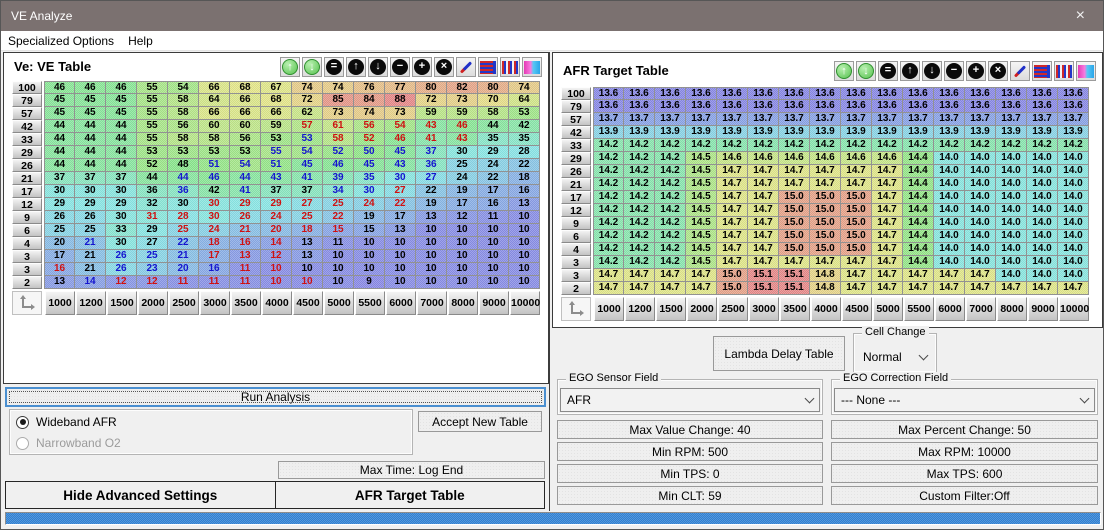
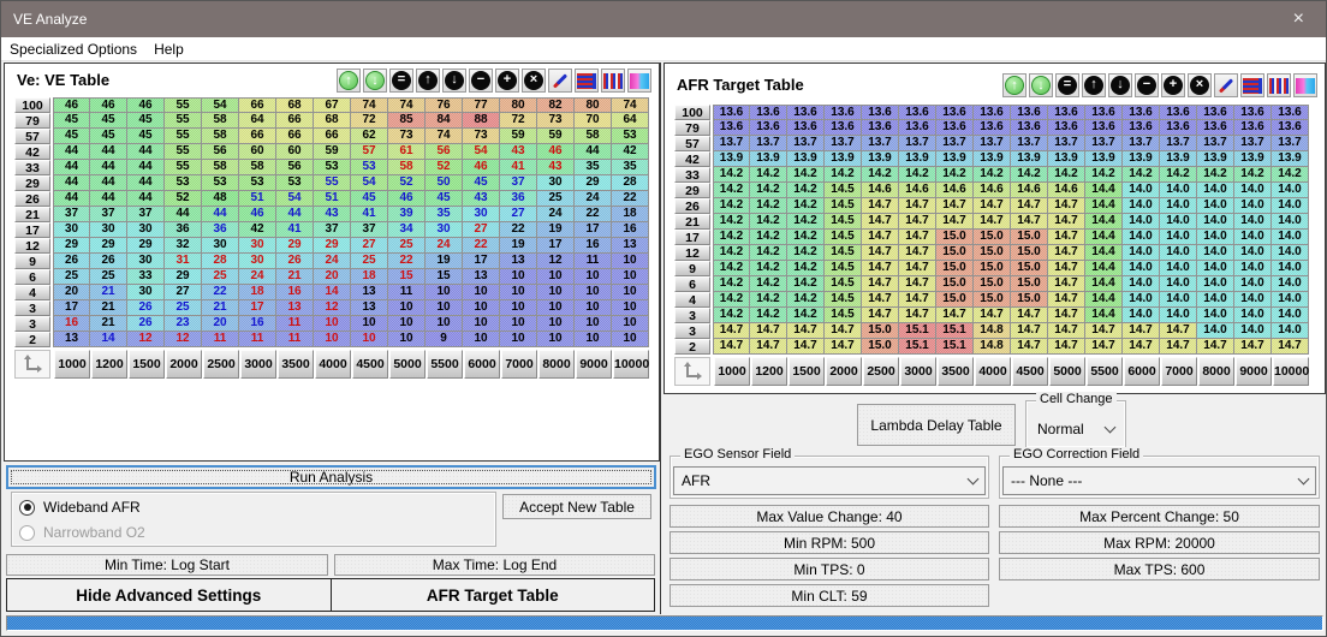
  VE Analyze
  ×
  Specialized Options
  Help
  Ve: VE Table
  ↑
  ↓
  =
  ↑
  ↓
  −
  +
  ×
  100
  46
  46
  46
  55
  54
  66
  68
  67
  74
  74
  76
  77
  80
  82
  80
  74
  79
  45
  45
  45
  55
  58
  64
  66
  68
  72
  85
  84
  88
  72
  73
  70
  64
  57
  45
  45
  45
  55
  58
  66
  66
  66
  62
  73
  74
  73
  59
  59
  58
  53
  42
  44
  44
  44
  55
  56
  60
  60
  59
  57
  61
  56
  54
  43
  46
  44
  42
  33
  44
  44
  44
  55
  58
  58
  56
  53
  53
  58
  52
  46
  41
  43
  35
  35
  29
  44
  44
  44
  53
  53
  53
  53
  55
  54
  52
  50
  45
  37
  30
  29
  28
  26
  44
  44
  44
  52
  48
  51
  54
  51
  45
  46
  45
  43
  36
  25
  24
  22
  21
  37
  37
  37
  44
  44
  46
  44
  43
  41
  39
  35
  30
  27
  24
  22
  18
  17
  30
  30
  30
  36
  36
  42
  41
  37
  37
  34
  30
  27
  22
  19
  17
  16
  12
  29
  29
  29
  32
  30
  30
  29
  29
  27
  25
  24
  22
  19
  17
  16
  13
  9
  26
  26
  30
  31
  28
  30
  26
  24
  25
  22
  19
  17
  13
  12
  11
  10
  6
  25
  25
  33
  29
  25
  24
  21
  20
  18
  15
  15
  13
  10
  10
  10
  10
  4
  20
  21
  30
  27
  22
  18
  16
  14
  13
  11
  10
  10
  10
  10
  10
  10
  3
  17
  21
  26
  25
  21
  17
  13
  12
  13
  10
  10
  10
  10
  10
  10
  10
  3
  16
  21
  26
  23
  20
  16
  11
  10
  10
  10
  10
  10
  10
  10
  10
  10
  2
  13
  14
  12
  12
  11
  11
  11
  10
  10
  10
  9
  10
  10
  10
  10
  10
  1000
  1200
  1500
  2000
  2500
  3000
  3500
  4000
  4500
  5000
  5500
  6000
  7000
  8000
  9000
  10000
  AFR Target Table
  ↑
  ↓
  =
  ↑
  ↓
  −
  +
  ×
  100
  13.6
  13.6
  13.6
  13.6
  13.6
  13.6
  13.6
  13.6
  13.6
  13.6
  13.6
  13.6
  13.6
  13.6
  13.6
  13.6
  79
  13.6
  13.6
  13.6
  13.6
  13.6
  13.6
  13.6
  13.6
  13.6
  13.6
  13.6
  13.6
  13.6
  13.6
  13.6
  13.6
  57
  13.7
  13.7
  13.7
  13.7
  13.7
  13.7
  13.7
  13.7
  13.7
  13.7
  13.7
  13.7
  13.7
  13.7
  13.7
  13.7
  42
  13.9
  13.9
  13.9
  13.9
  13.9
  13.9
  13.9
  13.9
  13.9
  13.9
  13.9
  13.9
  13.9
  13.9
  13.9
  13.9
  33
  14.2
  14.2
  14.2
  14.2
  14.2
  14.2
  14.2
  14.2
  14.2
  14.2
  14.2
  14.2
  14.2
  14.2
  14.2
  14.2
  29
  14.2
  14.2
  14.2
  14.5
  14.6
  14.6
  14.6
  14.6
  14.6
  14.6
  14.4
  14.0
  14.0
  14.0
  14.0
  14.0
  26
  14.2
  14.2
  14.2
  14.5
  14.7
  14.7
  14.7
  14.7
  14.7
  14.7
  14.4
  14.0
  14.0
  14.0
  14.0
  14.0
  21
  14.2
  14.2
  14.2
  14.5
  14.7
  14.7
  14.7
  14.7
  14.7
  14.7
  14.4
  14.0
  14.0
  14.0
  14.0
  14.0
  17
  14.2
  14.2
  14.2
  14.5
  14.7
  14.7
  15.0
  15.0
  15.0
  14.7
  14.4
  14.0
  14.0
  14.0
  14.0
  14.0
  12
  14.2
  14.2
  14.2
  14.5
  14.7
  14.7
  15.0
  15.0
  15.0
  14.7
  14.4
  14.0
  14.0
  14.0
  14.0
  14.0
  9
  14.2
  14.2
  14.2
  14.5
  14.7
  14.7
  15.0
  15.0
  15.0
  14.7
  14.4
  14.0
  14.0
  14.0
  14.0
  14.0
  6
  14.2
  14.2
  14.2
  14.5
  14.7
  14.7
  15.0
  15.0
  15.0
  14.7
  14.4
  14.0
  14.0
  14.0
  14.0
  14.0
  4
  14.2
  14.2
  14.2
  14.5
  14.7
  14.7
  15.0
  15.0
  15.0
  14.7
  14.4
  14.0
  14.0
  14.0
  14.0
  14.0
  3
  14.2
  14.2
  14.2
  14.5
  14.7
  14.7
  14.7
  14.7
  14.7
  14.7
  14.4
  14.0
  14.0
  14.0
  14.0
  14.0
  3
  14.7
  14.7
  14.7
  14.7
  15.0
  15.1
  15.1
  14.8
  14.7
  14.7
  14.7
  14.7
  14.7
  14.0
  14.0
  14.0
  2
  14.7
  14.7
  14.7
  14.7
  15.0
  15.1
  15.1
  14.8
  14.7
  14.7
  14.7
  14.7
  14.7
  14.7
  14.7
  14.7
  1000
  1200
  1500
  2000
  2500
  3000
  3500
  4000
  4500
  5000
  5500
  6000
  7000
  8000
  9000
  10000
  Run Analysis
  Wideband AFR
  Narrowband O2
  Accept New Table
+ Min Time: Log Start
  Max Time: Log End
  Hide Advanced Settings
  AFR Target Table
  Lambda Delay Table
  Cell Change
  Normal
  EGO Sensor Field
  AFR
  EGO Correction Field
  --- None ---
  Max Value Change: 40
  Max Percent Change: 50
  Min RPM: 500
- Max RPM: 10000
+ Max RPM: 20000
  Min TPS: 0
  Max TPS: 600
  Min CLT: 59
- Custom Filter:Off
